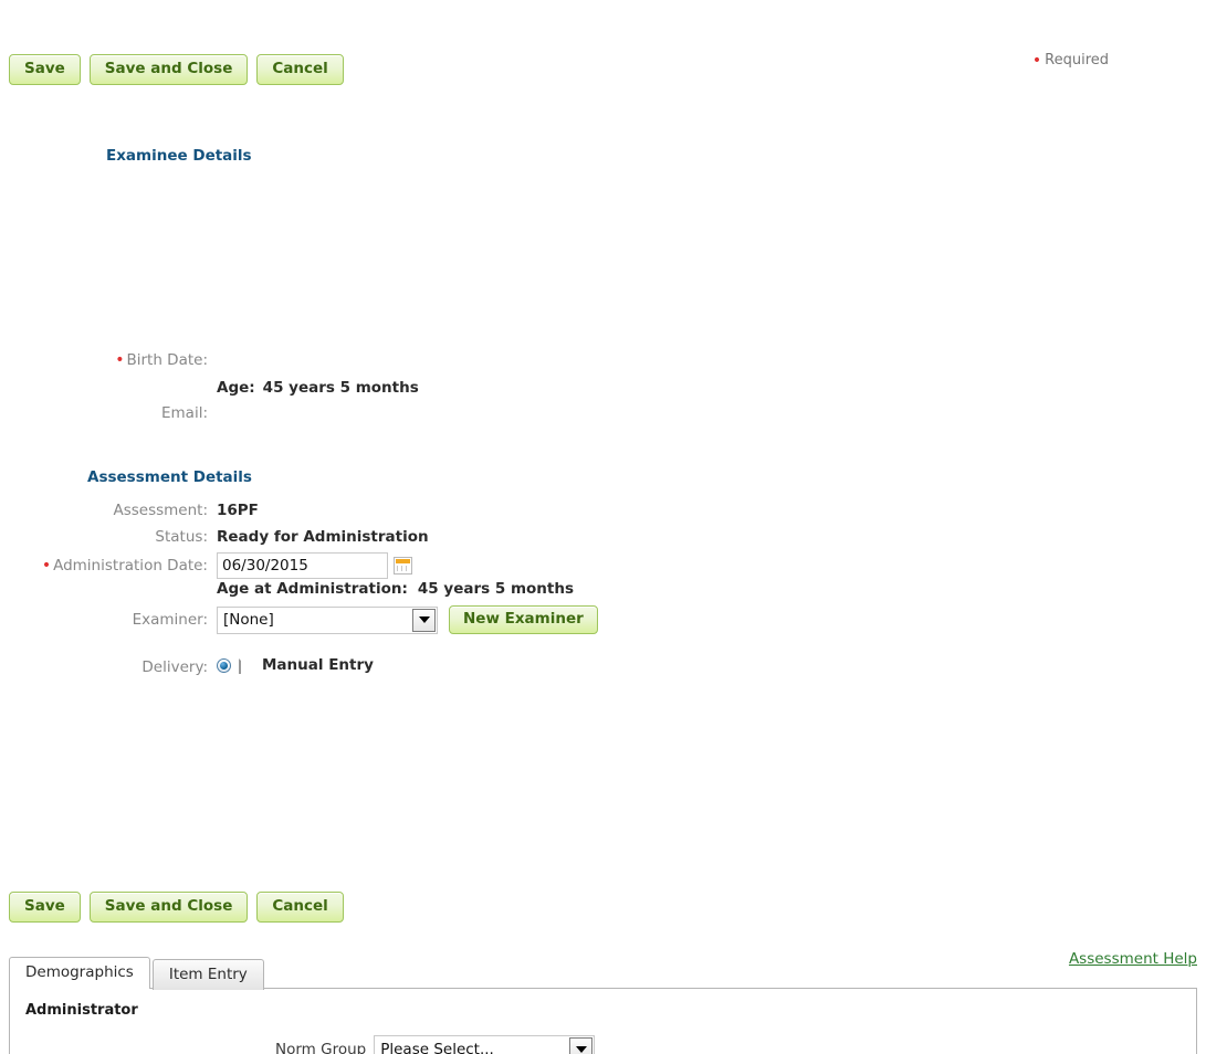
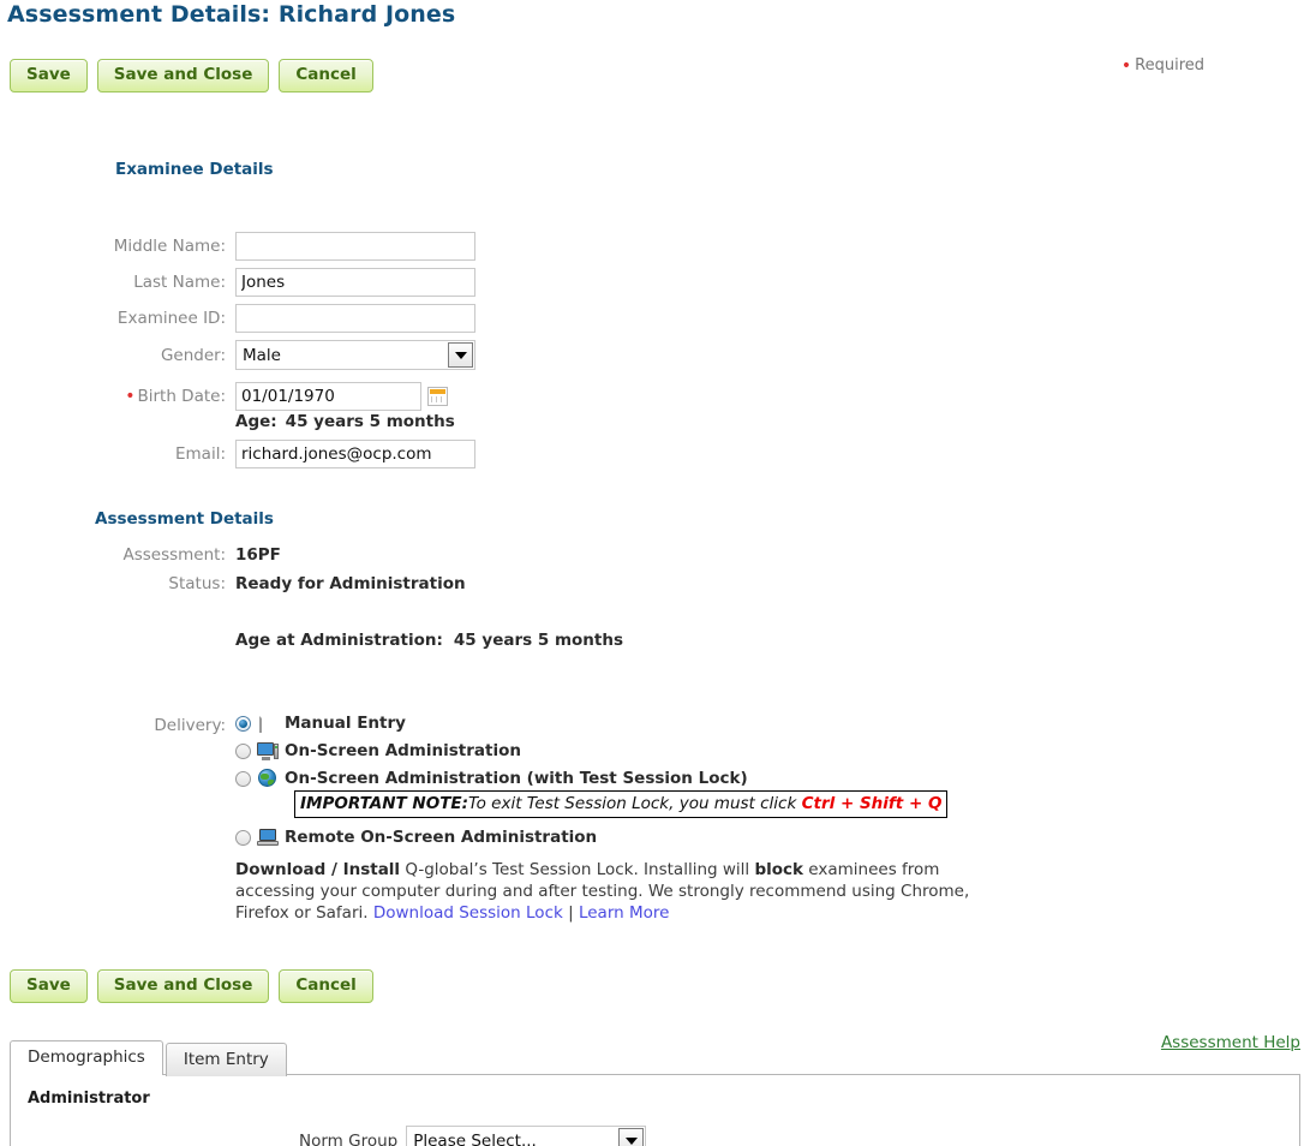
+ Assessment Details: Richard Jones
  Save
  Save and Close
  Cancel
  • Required
  Examinee Details
+ Middle Name:
+ Last Name:
+ Jones
+ Examinee ID:
+ Gender:
+ Male
  • Birth Date:
+ 01/01/1970
  Age:
  45 years 5 months
  Email:
+ richard.jones@ocp.com
  Assessment Details
  Assessment:
  16PF
  Status:
  Ready for Administration
- • Administration Date:
- 06/30/2015
  Age at Administration:
  45 years 5 months
- Examiner:
- [None]
- New Examiner
  Delivery:
  Manual Entry
+ On-Screen Administration
+ On-Screen Administration (with Test Session Lock)
+ IMPORTANT NOTE:To exit Test Session Lock, you must click Ctrl + Shift + Q
+ Remote On-Screen Administration
+ Download / Install Q-global’s Test Session Lock. Installing will block examinees from accessing your computer during and after testing. We strongly recommend using Chrome, Firefox or Safari. Download Session Lock | Learn More
  Save
  Save and Close
  Cancel
  Assessment Help
  Demographics
  Item Entry
  Administrator
  Norm Group
  Please Select...
